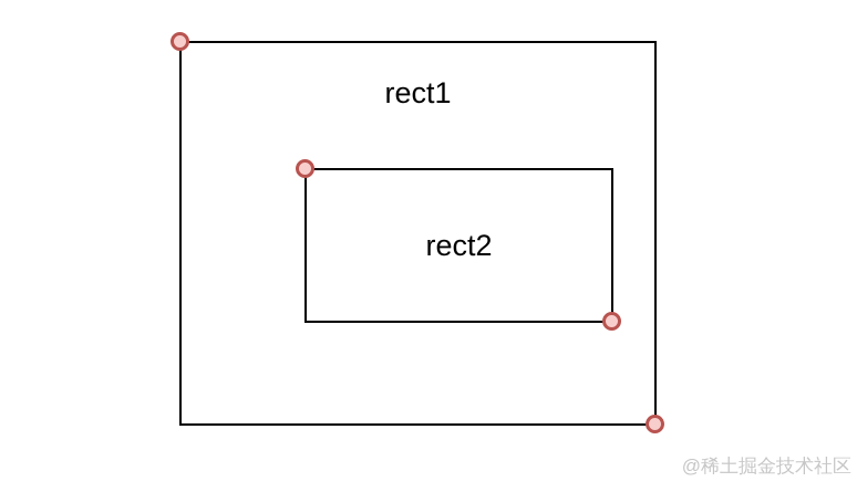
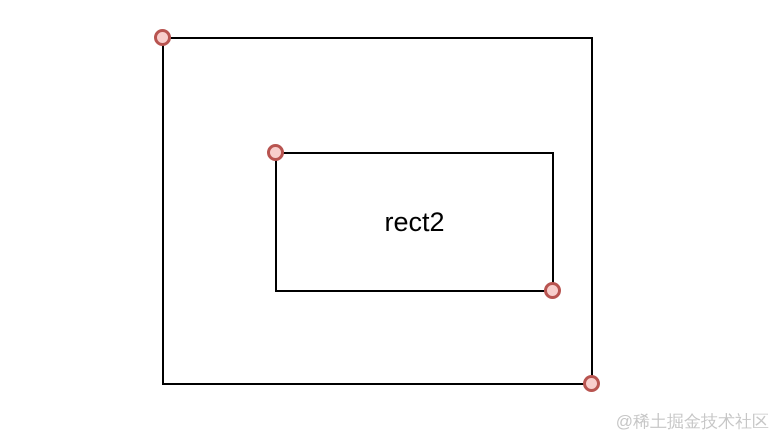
- rect1
  rect2
  @稀土掘金技术社区
